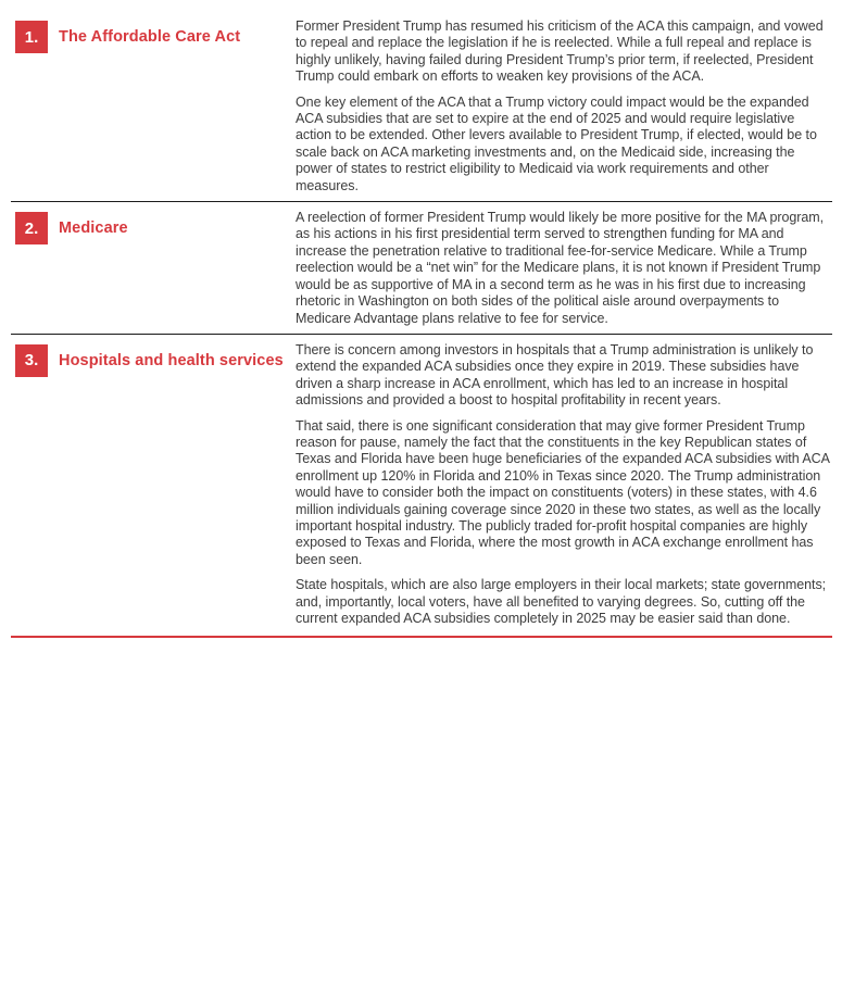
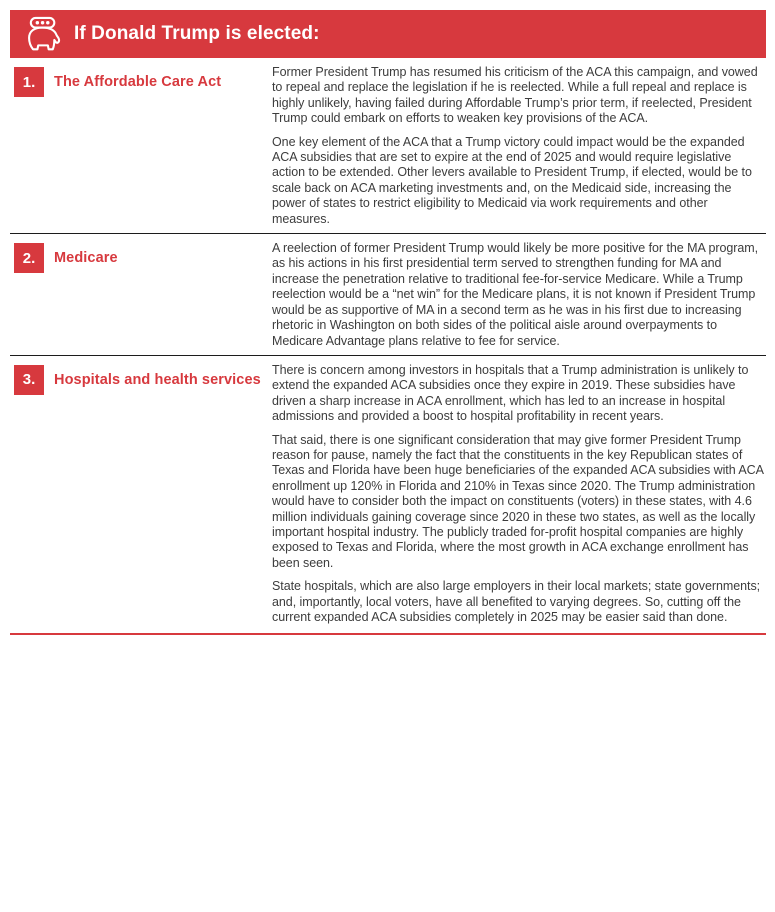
+ If Donald Trump is elected:
  1.
  The Affordable Care Act
- Former President Trump has resumed his criticism of the ACA this campaign, and vowed to repeal and replace the legislation if he is reelected. While a full repeal and replace is highly unlikely, having failed during President Trump’s prior term, if reelected, President Trump could embark on efforts to weaken key provisions of the ACA.
+ Former President Trump has resumed his criticism of the ACA this campaign, and vowed to repeal and replace the legislation if he is reelected. While a full repeal and replace is highly unlikely, having failed during Affordable Trump’s prior term, if reelected, President Trump could embark on efforts to weaken key provisions of the ACA.
  One key element of the ACA that a Trump victory could impact would be the expanded ACA subsidies that are set to expire at the end of 2025 and would require legislative action to be extended. Other levers available to President Trump, if elected, would be to scale back on ACA marketing investments and, on the Medicaid side, increasing the power of states to restrict eligibility to Medicaid via work requirements and other measures.
  2.
  Medicare
  A reelection of former President Trump would likely be more positive for the MA program, as his actions in his first presidential term served to strengthen funding for MA and increase the penetration relative to traditional fee-for-service Medicare. While a Trump reelection would be a “net win” for the Medicare plans, it is not known if President Trump would be as supportive of MA in a second term as he was in his first due to increasing rhetoric in Washington on both sides of the political aisle around overpayments to Medicare Advantage plans relative to fee for service.
  3.
  Hospitals and health services
  There is concern among investors in hospitals that a Trump administration is unlikely to extend the expanded ACA subsidies once they expire in 2019. These subsidies have driven a sharp increase in ACA enrollment, which has led to an increase in hospital admissions and provided a boost to hospital profitability in recent years.
  That said, there is one significant consideration that may give former President Trump reason for pause, namely the fact that the constituents in the key Republican states of Texas and Florida have been huge beneficiaries of the expanded ACA subsidies with ACA enrollment up 120% in Florida and 210% in Texas since 2020. The Trump administration would have to consider both the impact on constituents (voters) in these states, with 4.6 million individuals gaining coverage since 2020 in these two states, as well as the locally important hospital industry. The publicly traded for-profit hospital companies are highly exposed to Texas and Florida, where the most growth in ACA exchange enrollment has been seen.
  State hospitals, which are also large employers in their local markets; state governments; and, importantly, local voters, have all benefited to varying degrees. So, cutting off the current expanded ACA subsidies completely in 2025 may be easier said than done.
